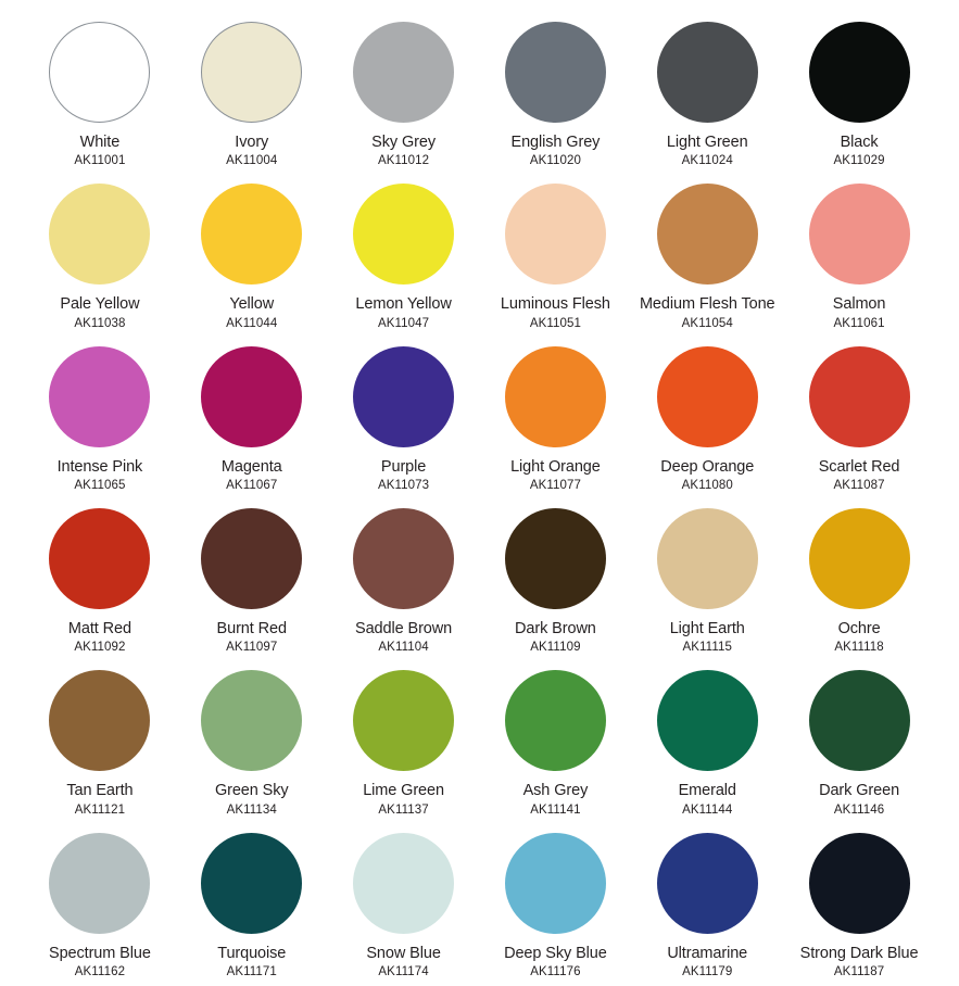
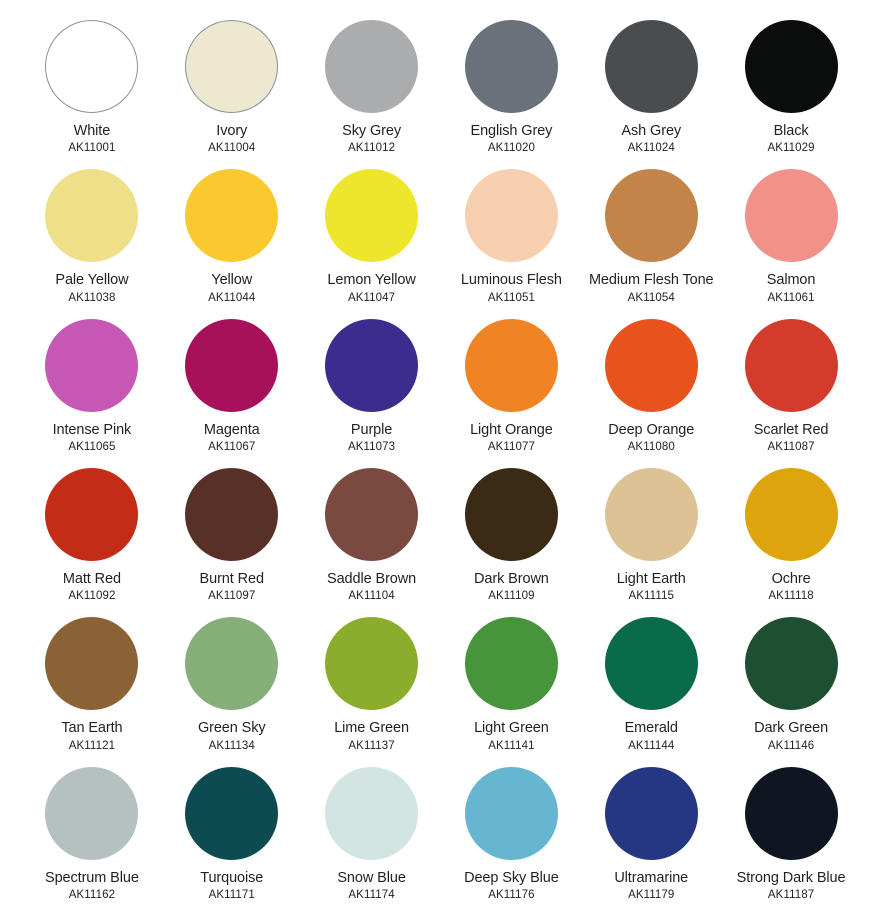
  White
  AK11001
  Ivory
  AK11004
  Sky Grey
  AK11012
  English Grey
  AK11020
- Light Green
+ Ash Grey
  AK11024
  Black
  AK11029
  Pale Yellow
  AK11038
  Yellow
  AK11044
  Lemon Yellow
  AK11047
  Luminous Flesh
  AK11051
  Medium Flesh Tone
  AK11054
  Salmon
  AK11061
  Intense Pink
  AK11065
  Magenta
  AK11067
  Purple
  AK11073
  Light Orange
  AK11077
  Deep Orange
  AK11080
  Scarlet Red
  AK11087
  Matt Red
  AK11092
  Burnt Red
  AK11097
  Saddle Brown
  AK11104
  Dark Brown
  AK11109
  Light Earth
  AK11115
  Ochre
  AK11118
  Tan Earth
  AK11121
  Green Sky
  AK11134
  Lime Green
  AK11137
- Ash Grey
+ Light Green
  AK11141
  Emerald
  AK11144
  Dark Green
  AK11146
  Spectrum Blue
  AK11162
  Turquoise
  AK11171
  Snow Blue
  AK11174
  Deep Sky Blue
  AK11176
  Ultramarine
  AK11179
  Strong Dark Blue
  AK11187
